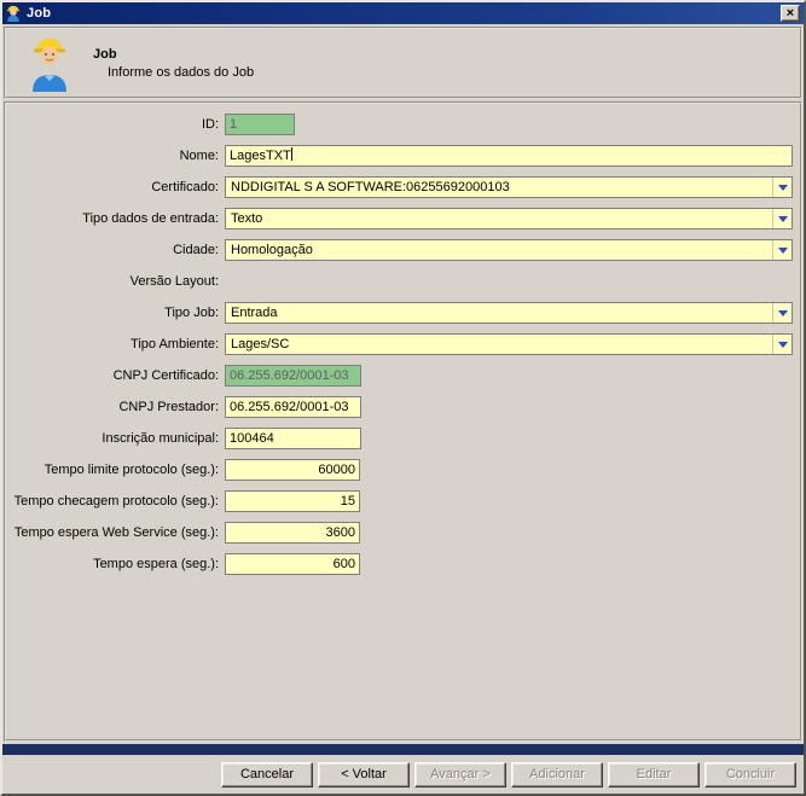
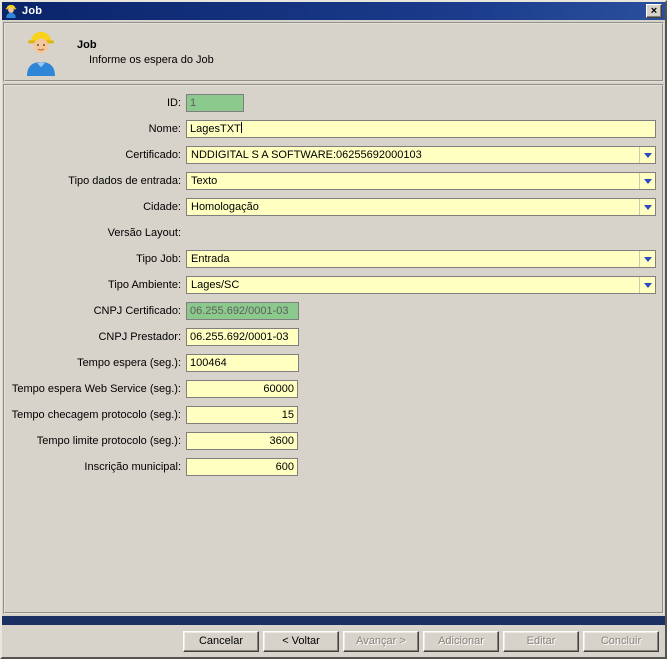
  Job
  ×
  Job
- Informe os dados do Job
+ Informe os espera do Job
  ID:
  1
  Nome:
  LagesTXT
  Certificado:
  NDDIGITAL S A SOFTWARE:06255692000103
  Tipo dados de entrada:
  Texto
  Cidade:
  Homologação
  Versão Layout:
  Tipo Job:
  Entrada
  Tipo Ambiente:
  Lages/SC
  CNPJ Certificado:
  06.255.692/0001-03
  CNPJ Prestador:
  06.255.692/0001-03
- Inscrição municipal:
+ Tempo espera (seg.):
  100464
- Tempo limite protocolo (seg.):
+ Tempo espera Web Service (seg.):
  60000
  Tempo checagem protocolo (seg.):
  15
- Tempo espera Web Service (seg.):
+ Tempo limite protocolo (seg.):
  3600
- Tempo espera (seg.):
+ Inscrição municipal:
  600
  Cancelar
  < Voltar
  Avançar >
  Adicionar
  Editar
  Concluir
